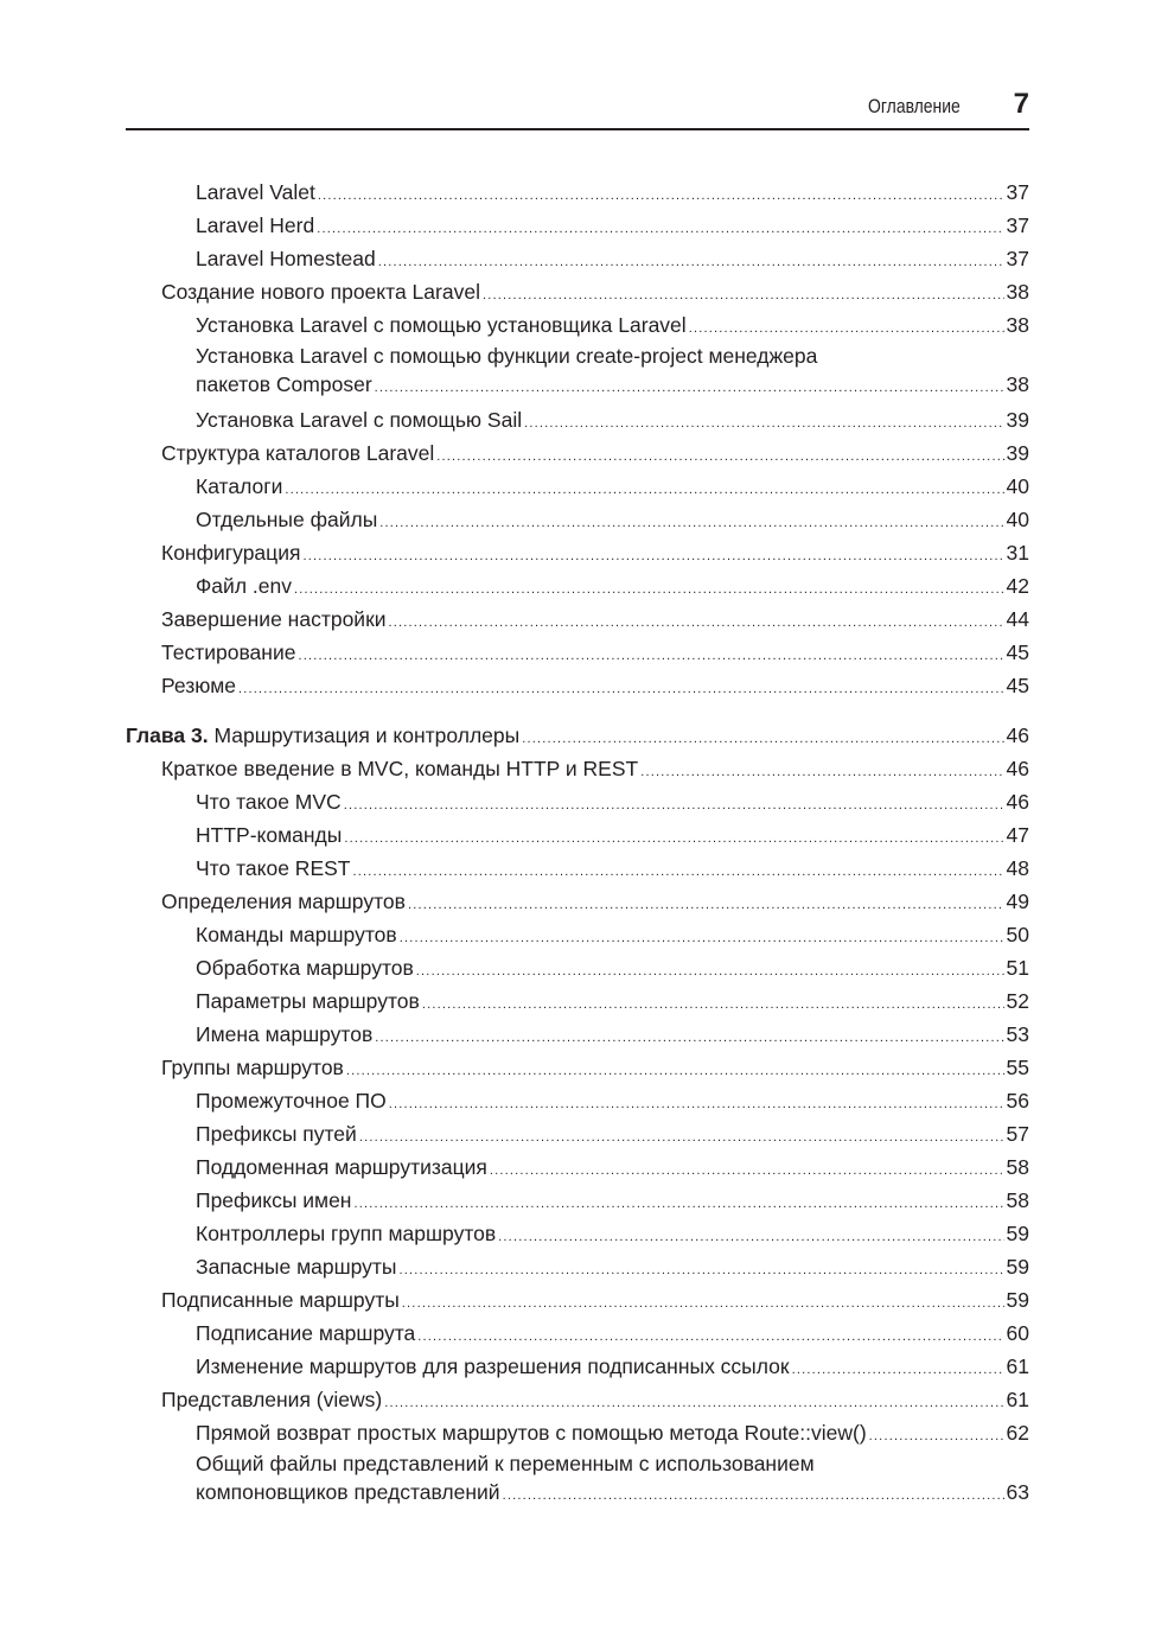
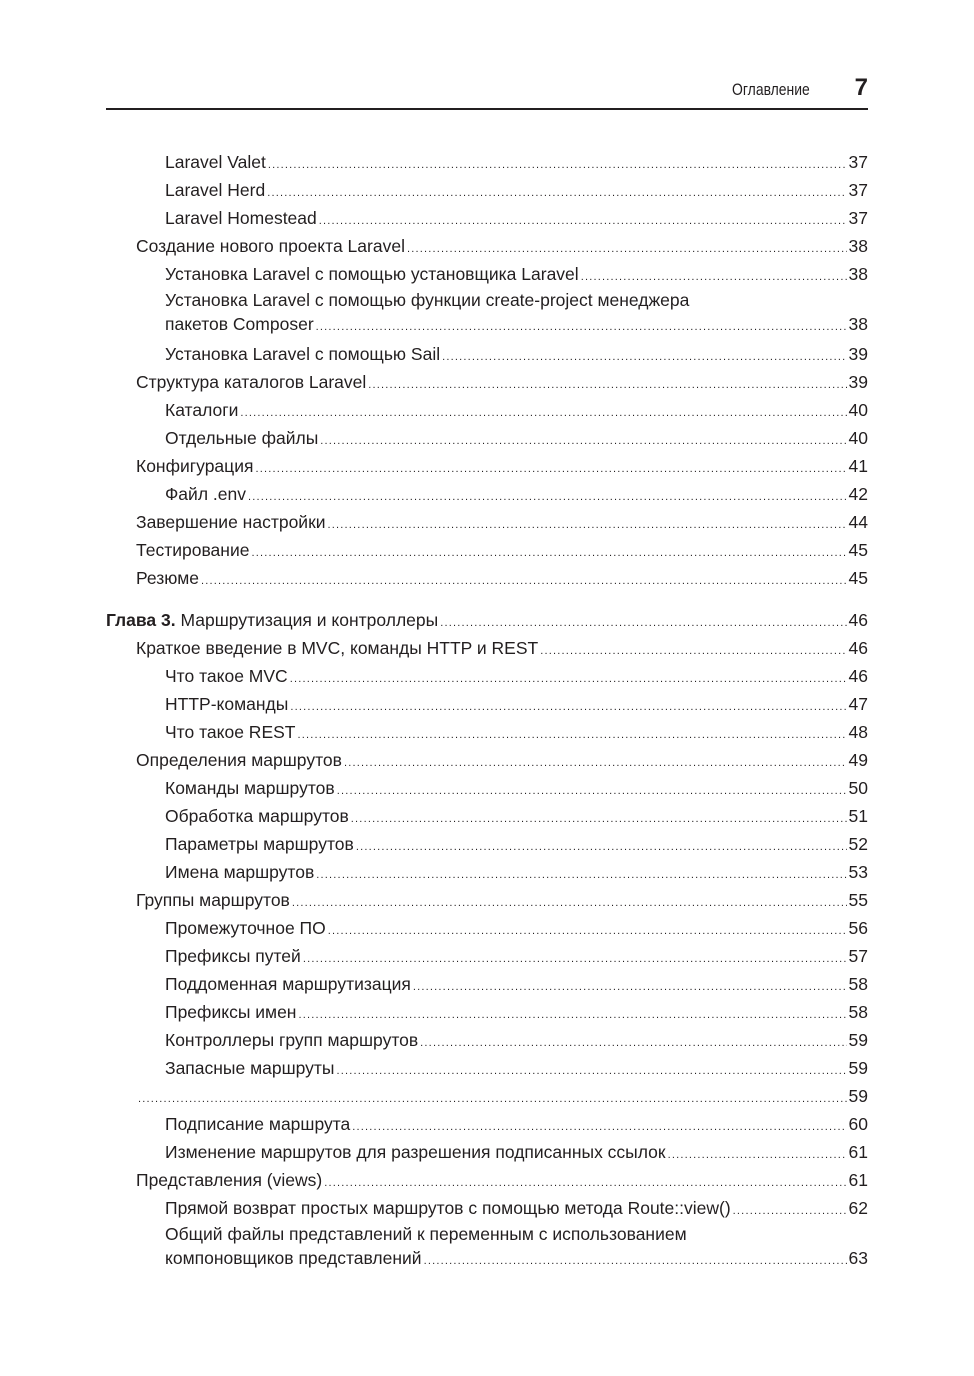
  Оглавление
  7
  Laravel Valet
  37
  Laravel Herd
  37
  Laravel Homestead
  37
  Создание нового проекта Laravel
  38
  Установка Laravel с помощью установщика Laravel
  38
  Установка Laravel с помощью функции create-project менеджера
  пакетов Composer
  38
  Установка Laravel с помощью Sail
  39
  Структура каталогов Laravel
  39
  Каталоги
  40
  Отдельные файлы
  40
  Конфигурация
- 31
+ 41
  Файл .env
  42
  Завершение настройки
  44
  Тестирование
  45
  Резюме
  45
  Глава 3. Маршрутизация и контроллеры
  46
  Краткое введение в MVC, команды HTTP и REST
  46
  Что такое MVC
  46
  HTTP-команды
  47
  Что такое REST
  48
  Определения маршрутов
  49
  Команды маршрутов
  50
  Обработка маршрутов
  51
  Параметры маршрутов
  52
  Имена маршрутов
  53
  Группы маршрутов
  55
  Промежуточное ПО
  56
  Префиксы путей
  57
  Поддоменная маршрутизация
  58
  Префиксы имен
  58
  Контроллеры групп маршрутов
  59
  Запасные маршруты
  59
- Подписанные маршруты
  59
  Подписание маршрута
  60
  Изменение маршрутов для разрешения подписанных ссылок
  61
  Представления (views)
  61
  Прямой возврат простых маршрутов с помощью метода Route::view()
  62
  Общий файлы представлений к переменным с использованием
  компоновщиков представлений
  63
